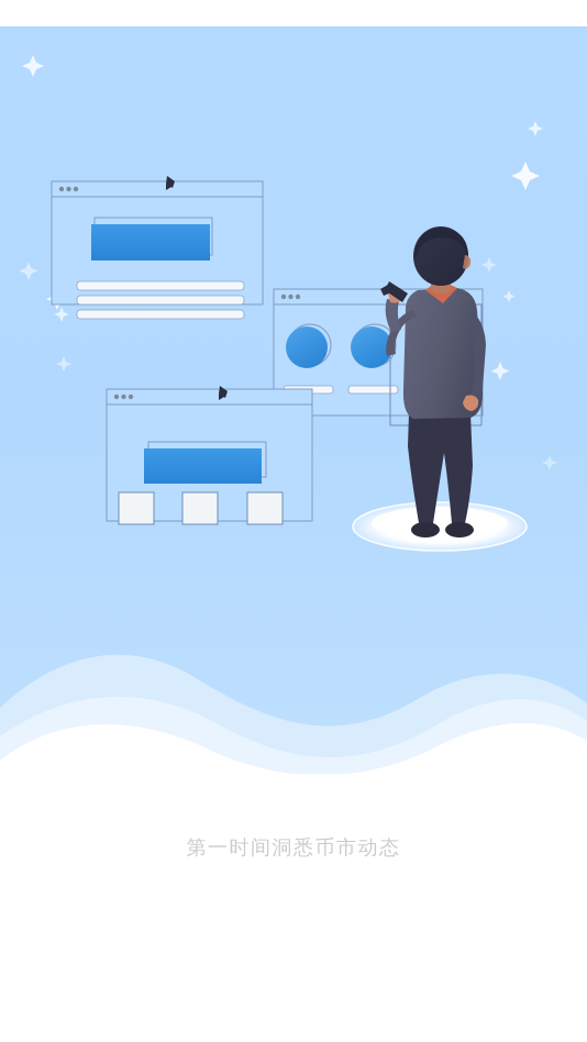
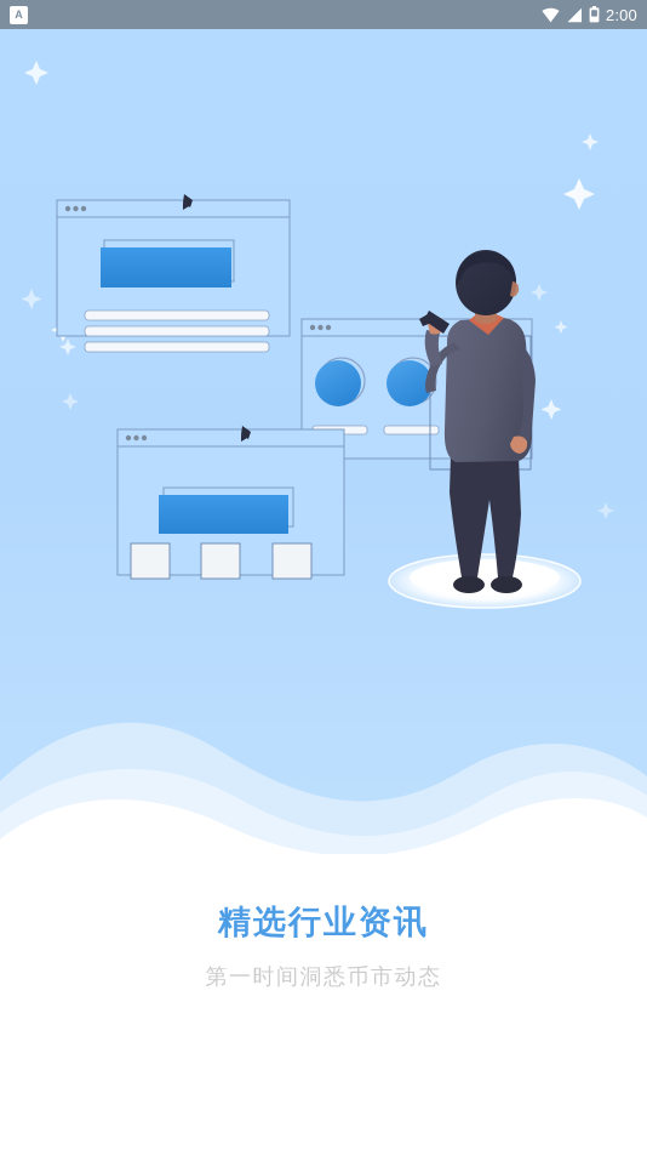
+ A
+ 2:00
+ 精选行业资讯
  第一时间洞悉币市动态
